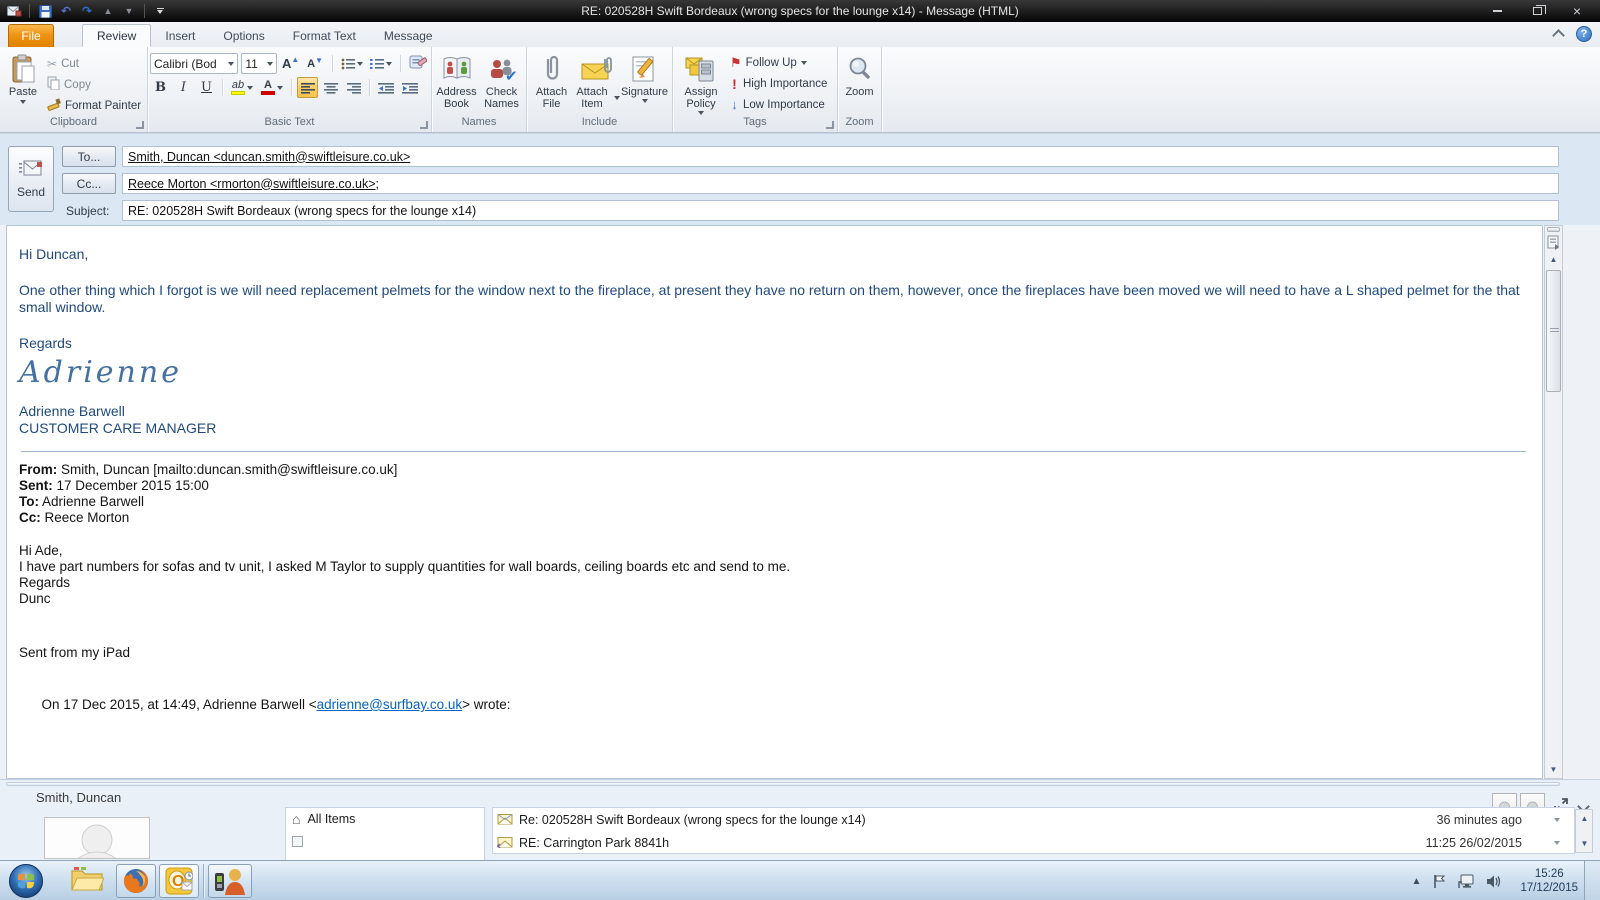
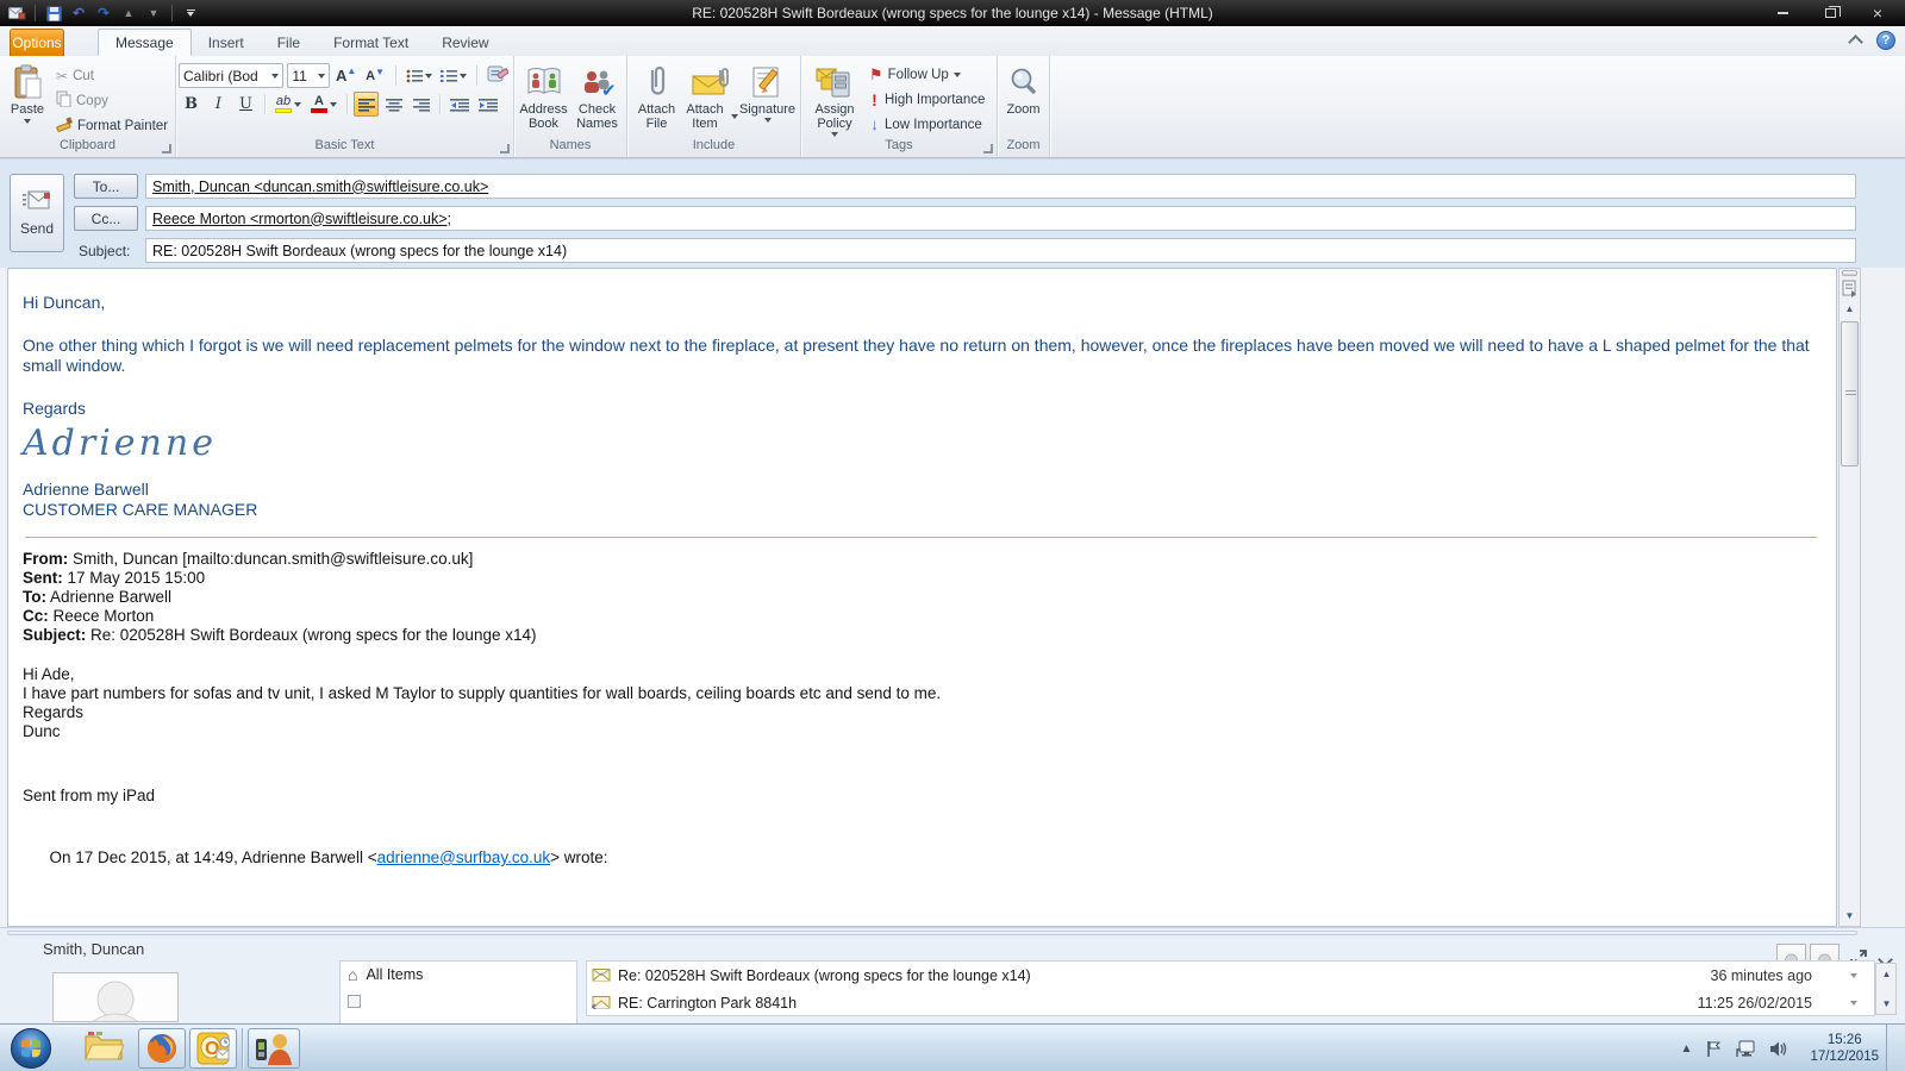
  ↶
  ↷
  ▲
  ▼
  RE: 020528H Swift Bordeaux (wrong specs for the lounge x14) - Message (HTML)
  ×
- File
+ Options
- Review
+ Message
  Insert
- Options
+ File
  Format Text
- Message
+ Review
  ?
  Paste
  ✂
  Cut
  Copy
  Format Painter
  Clipboard
  Calibri (Bod
  11
  A
  ▲
  A
  ▼
  B
  I
  U
  ab
  A
  Basic Text
  Address Book
  ✔
  Check Names
  Names
  Attach File
  Attach Item
  Signature
  Include
  Assign Policy
  ⚑
  Follow Up
  !
  High Importance
  ↓
  Low Importance
  Tags
  Zoom
  Zoom
  Send
  To...
  Smith, Duncan <duncan.smith@swiftleisure.co.uk>
  Cc...
  Reece Morton <rmorton@swiftleisure.co.uk>;
  Subject:
  RE: 020528H Swift Bordeaux (wrong specs for the lounge x14)
  Hi Duncan,
  One other thing which I forgot is we will need replacement pelmets for the window next to the fireplace, at present they have no return on them, however, once the fireplaces have been moved we will need to have a L shaped pelmet for the that small window.
  Regards
  Adrienne
  Adrienne Barwell
  CUSTOMER CARE MANAGER
  From: Smith, Duncan [mailto:duncan.smith@swiftleisure.co.uk]
- Sent: 17 December 2015 15:00
+ Sent: 17 May 2015 15:00
  To: Adrienne Barwell
  Cc: Reece Morton
+ Subject: Re: 020528H Swift Bordeaux (wrong specs for the lounge x14)
  Hi Ade,
  I have part numbers for sofas and tv unit, I asked M Taylor to supply quantities for wall boards, ceiling boards etc and send to me.
  Regards
  Dunc
  Sent from my iPad
  On 17 Dec 2015, at 14:49, Adrienne Barwell <adrienne@surfbay.co.uk> wrote:
  ▲
  ▼
  Smith, Duncan
  ⌂
  All Items
  Re: 020528H Swift Bordeaux (wrong specs for the lounge x14)
  36 minutes ago
  RE: Carrington Park 8841h
  11:25 26/02/2015
  ▲
  ▼
  O
  ▲
  15:26
  17/12/2015
